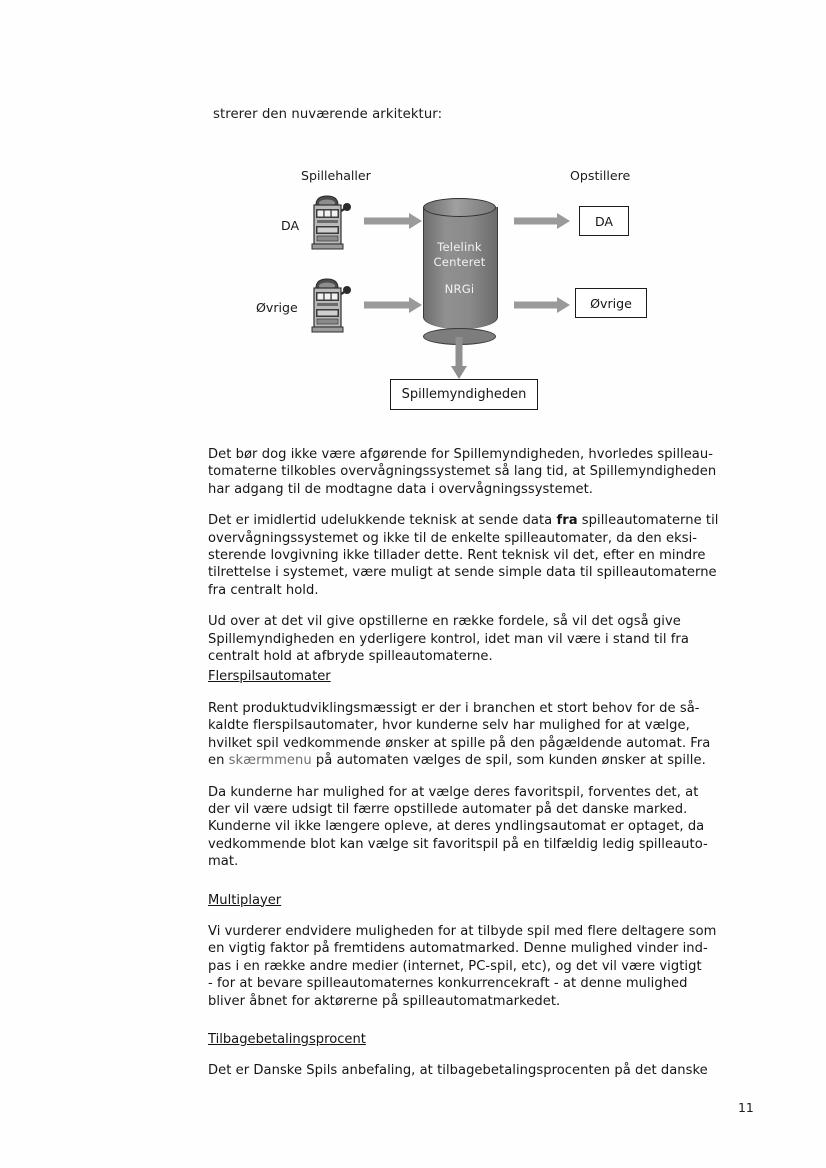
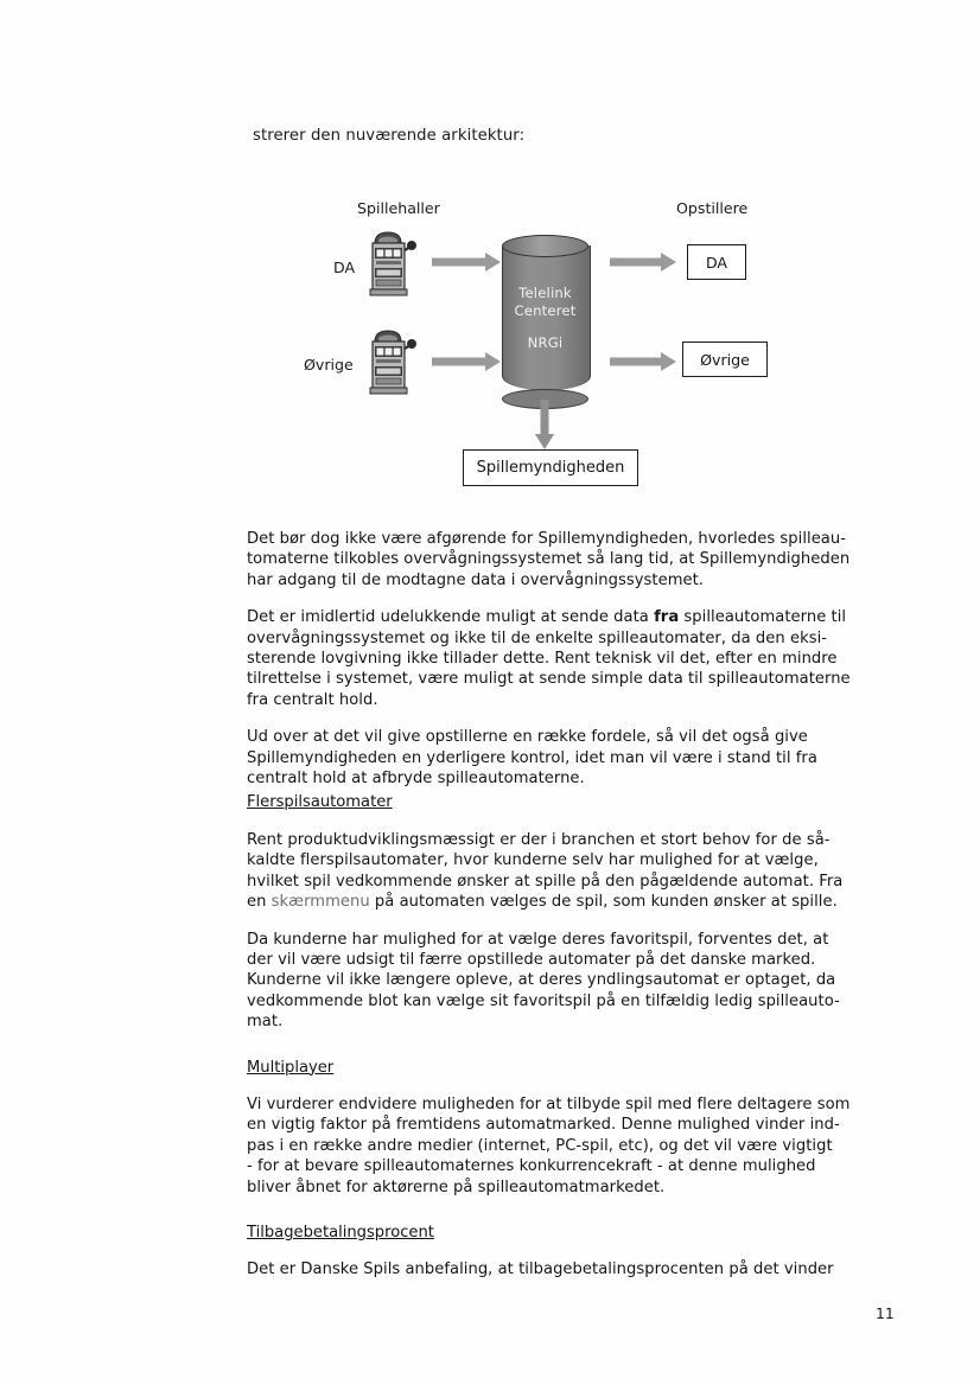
  strerer den nuværende arkitektur:
  Spillehaller
  Opstillere
  DA
  Øvrige
  Telelink
  Centeret
  NRGi
  DA
  Øvrige
  Spillemyndigheden
  Det bør dog ikke være afgørende for Spillemyndigheden, hvorledes spilleau-
  tomaterne tilkobles overvågningssystemet så lang tid, at Spillemyndigheden
  har adgang til de modtagne data i overvågningssystemet.
- Det er imidlertid udelukkende teknisk at sende data fra spilleautomaterne til
+ Det er imidlertid udelukkende muligt at sende data fra spilleautomaterne til
  overvågningssystemet og ikke til de enkelte spilleautomater, da den eksi-
  sterende lovgivning ikke tillader dette. Rent teknisk vil det, efter en mindre
  tilrettelse i systemet, være muligt at sende simple data til spilleautomaterne
  fra centralt hold.
  Ud over at det vil give opstillerne en række fordele, så vil det også give
  Spillemyndigheden en yderligere kontrol, idet man vil være i stand til fra
  centralt hold at afbryde spilleautomaterne.
  Flerspilsautomater
  Rent produktudviklingsmæssigt er der i branchen et stort behov for de så-
  kaldte flerspilsautomater, hvor kunderne selv har mulighed for at vælge,
  hvilket spil vedkommende ønsker at spille på den pågældende automat. Fra
  en skærmmenu på automaten vælges de spil, som kunden ønsker at spille.
  Da kunderne har mulighed for at vælge deres favoritspil, forventes det, at
  der vil være udsigt til færre opstillede automater på det danske marked.
  Kunderne vil ikke længere opleve, at deres yndlingsautomat er optaget, da
  vedkommende blot kan vælge sit favoritspil på en tilfældig ledig spilleauto-
  mat.
  Multiplayer
  Vi vurderer endvidere muligheden for at tilbyde spil med flere deltagere som
  en vigtig faktor på fremtidens automatmarked. Denne mulighed vinder ind-
  pas i en række andre medier (internet, PC-spil, etc), og det vil være vigtigt
  - for at bevare spilleautomaternes konkurrencekraft - at denne mulighed
  bliver åbnet for aktørerne på spilleautomatmarkedet.
  Tilbagebetalingsprocent
- Det er Danske Spils anbefaling, at tilbagebetalingsprocenten på det danske
+ Det er Danske Spils anbefaling, at tilbagebetalingsprocenten på det vinder
  11
